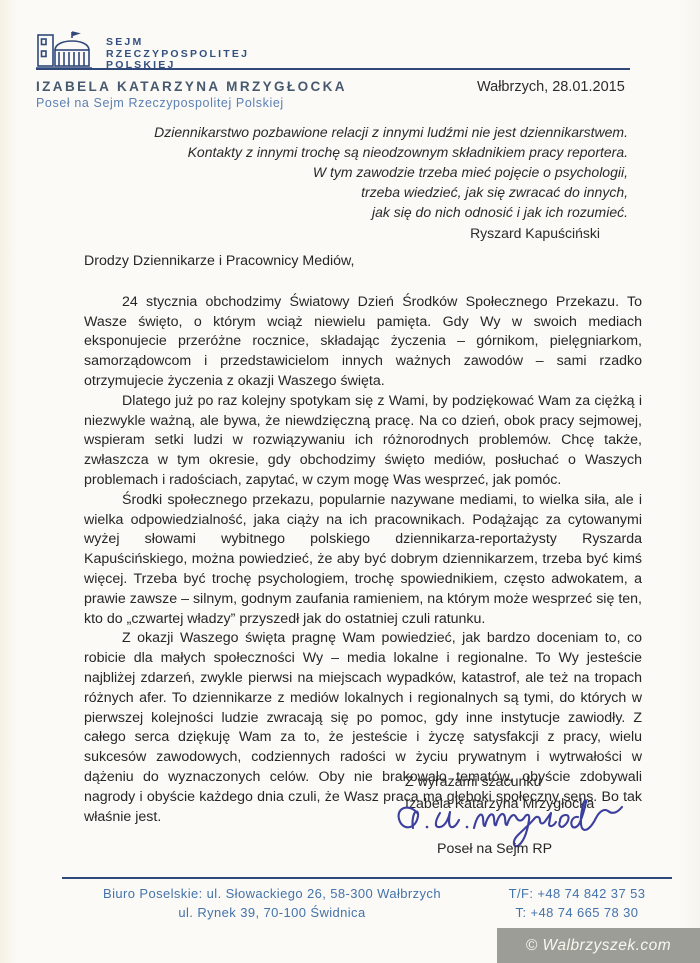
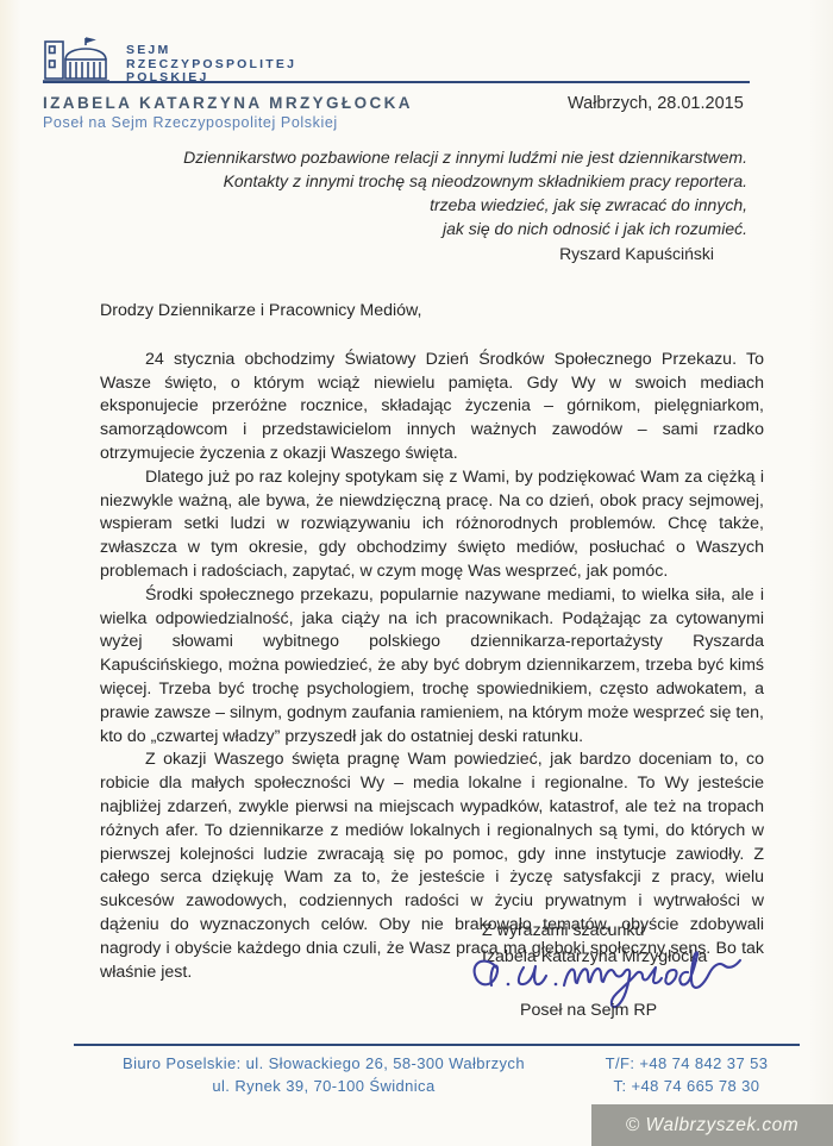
  SEJM
  RZECZYPOSPOLITEJ
  POLSKIEJ
  IZABELA KATARZYNA MRZYGŁOCKA
  Poseł na Sejm Rzeczypospolitej Polskiej
  Wałbrzych, 28.01.2015
  Dziennikarstwo pozbawione relacji z innymi ludźmi nie jest dziennikarstwem.
  Kontakty z innymi trochę są nieodzownym składnikiem pracy reportera.
- W tym zawodzie trzeba mieć pojęcie o psychologii,
  trzeba wiedzieć, jak się zwracać do innych,
  jak się do nich odnosić i jak ich rozumieć.
  Ryszard Kapuściński
  Drodzy Dziennikarze i Pracownicy Mediów,
  24 stycznia obchodzimy Światowy Dzień Środków Społecznego Przekazu. To Wasze święto, o którym wciąż niewielu pamięta. Gdy Wy w swoich mediach eksponujecie przeróżne rocznice, składając życzenia – górnikom, pielęgniarkom, samorządowcom i przedstawicielom innych ważnych zawodów – sami rzadko otrzymujecie życzenia z okazji Waszego święta.
  Dlatego już po raz kolejny spotykam się z Wami, by podziękować Wam za ciężką i niezwykle ważną, ale bywa, że niewdzięczną pracę. Na co dzień, obok pracy sejmowej, wspieram setki ludzi w rozwiązywaniu ich różnorodnych problemów. Chcę także, zwłaszcza w tym okresie, gdy obchodzimy święto mediów, posłuchać o Waszych problemach i radościach, zapytać, w czym mogę Was wesprzeć, jak pomóc.
- Środki społecznego przekazu, popularnie nazywane mediami, to wielka siła, ale i wielka odpowiedzialność, jaka ciąży na ich pracownikach. Podążając za cytowanymi wyżej słowami wybitnego polskiego dziennikarza-reportażysty Ryszarda Kapuścińskiego, można powiedzieć, że aby być dobrym dziennikarzem, trzeba być kimś więcej. Trzeba być trochę psychologiem, trochę spowiednikiem, często adwokatem, a prawie zawsze – silnym, godnym zaufania ramieniem, na którym może wesprzeć się ten, kto do „czwartej władzy” przyszedł jak do ostatniej czuli ratunku.
+ Środki społecznego przekazu, popularnie nazywane mediami, to wielka siła, ale i wielka odpowiedzialność, jaka ciąży na ich pracownikach. Podążając za cytowanymi wyżej słowami wybitnego polskiego dziennikarza-reportażysty Ryszarda Kapuścińskiego, można powiedzieć, że aby być dobrym dziennikarzem, trzeba być kimś więcej. Trzeba być trochę psychologiem, trochę spowiednikiem, często adwokatem, a prawie zawsze – silnym, godnym zaufania ramieniem, na którym może wesprzeć się ten, kto do „czwartej władzy” przyszedł jak do ostatniej deski ratunku.
  Z okazji Waszego święta pragnę Wam powiedzieć, jak bardzo doceniam to, co robicie dla małych społeczności Wy – media lokalne i regionalne. To Wy jesteście najbliżej zdarzeń, zwykle pierwsi na miejscach wypadków, katastrof, ale też na tropach różnych afer. To dziennikarze z mediów lokalnych i regionalnych są tymi, do których w pierwszej kolejności ludzie zwracają się po pomoc, gdy inne instytucje zawiodły. Z całego serca dziękuję Wam za to, że jesteście i życzę satysfakcji z pracy, wielu sukcesów zawodowych, codziennych radości w życiu prywatnym i wytrwałości w dążeniu do wyznaczonych celów. Oby nie brakowało tematów, obyście zdobywali nagrody i obyście każdego dnia czuli, że Wasz praca ma głęboki społeczny sens. Bo tak właśnie jest.
  Z wyrazami szacunku
  Izabela Katarzyna Mrzygłoca
  Poseł na Sejm RP
  Biuro Poselskie: ul. Słowackiego 26, 58-300 Wałbrzych
  ul. Rynek 39, 70-100 Świdnica
  T/F: +48 74 842 37 53
  T: +48 74 665 78 30
  © Walbrzyszek.com
